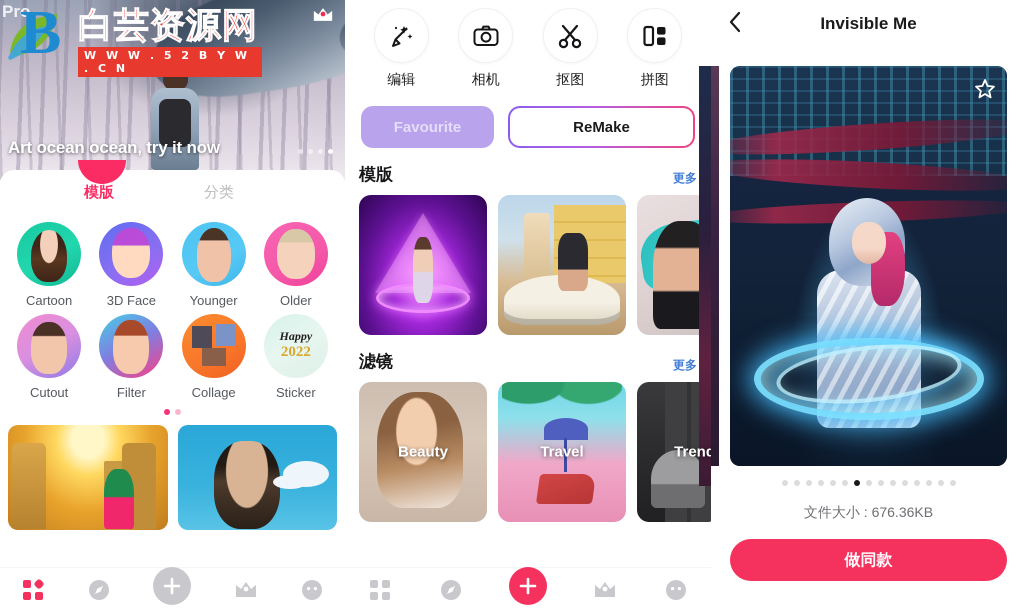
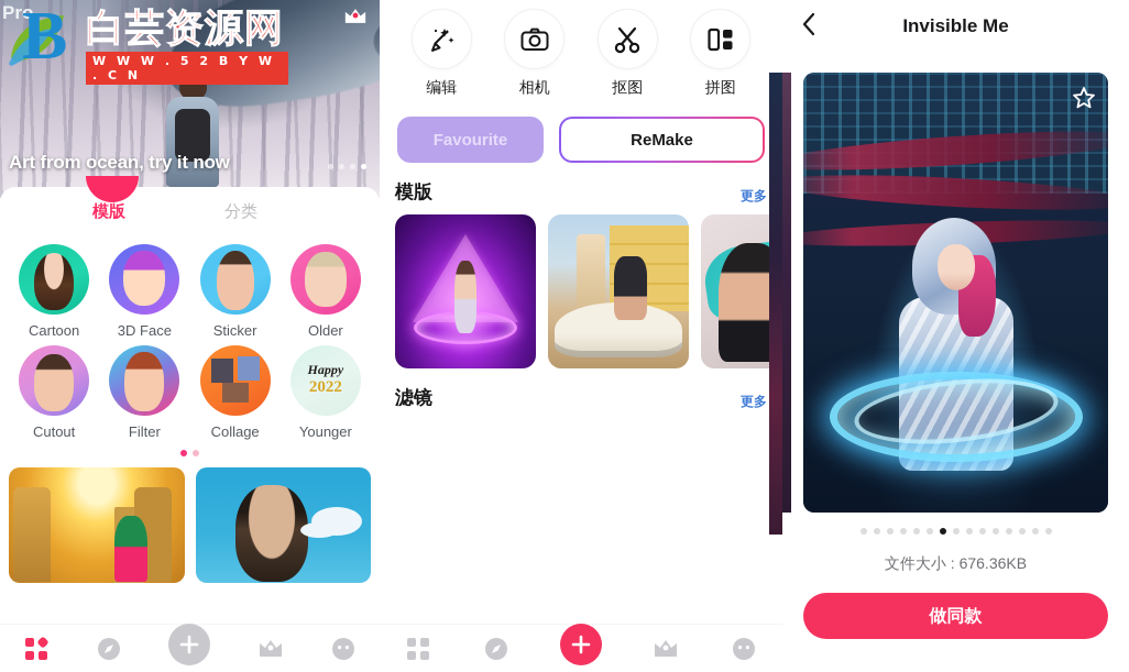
- Art ocean ocean, try it now
+ Art from ocean, try it now
  Pro
  B
  白芸资源网
  W W W . 5 2 B Y W . C N
  模版
  分类
  Cartoon
  3D Face
- Younger
+ Sticker
  Older
  Cutout
  Filter
  Collage
- Sticker
+ Younger
  编辑
  相机
  抠图
  拼图
  Favourite
  ReMake
  模版
  更多
  滤镜
  更多
- Beauty
- Travel
- Trend
  Invisible Me
  文件大小 : 676.36KB
  做同款
